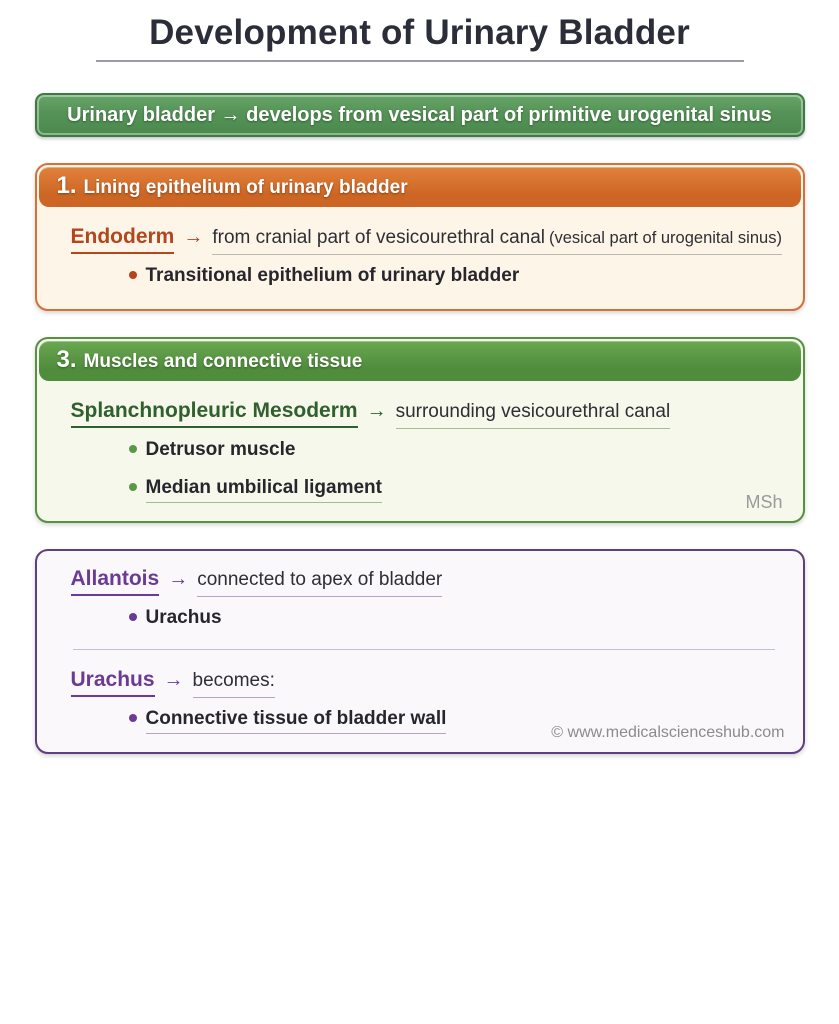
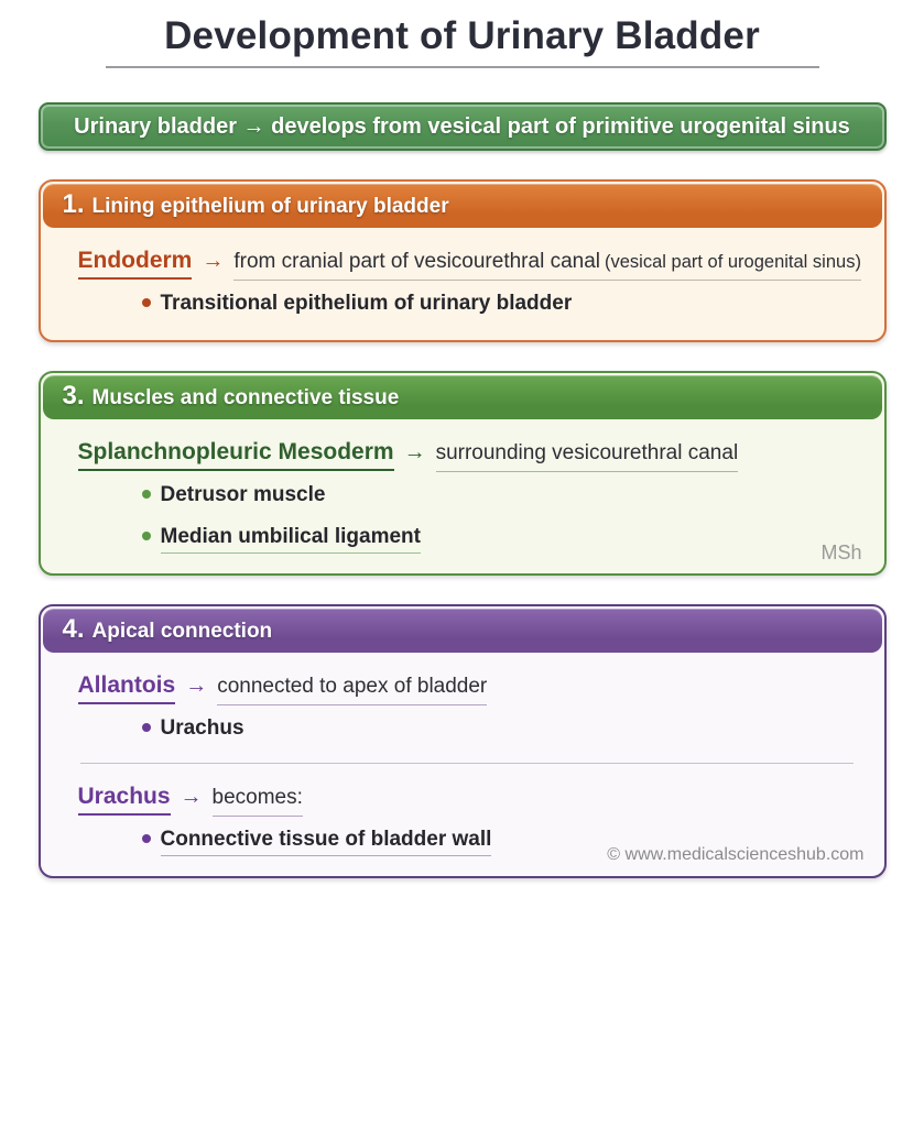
  Development of Urinary Bladder
  Urinary bladder → develops from vesical part of primitive urogenital sinus
  1. Lining epithelium of urinary bladder
  Endoderm → from cranial part of vesicourethral canal (vesical part of urogenital sinus)
  Transitional epithelium of urinary bladder
  3. Muscles and connective tissue
  Splanchnopleuric Mesoderm → surrounding vesicourethral canal
  Detrusor muscle
  Median umbilical ligament
  MSh
+ 4. Apical connection
  Allantois → connected to apex of bladder
  Urachus
  Urachus → becomes:
  Connective tissue of bladder wall
  © www.medicalscienceshub.com
